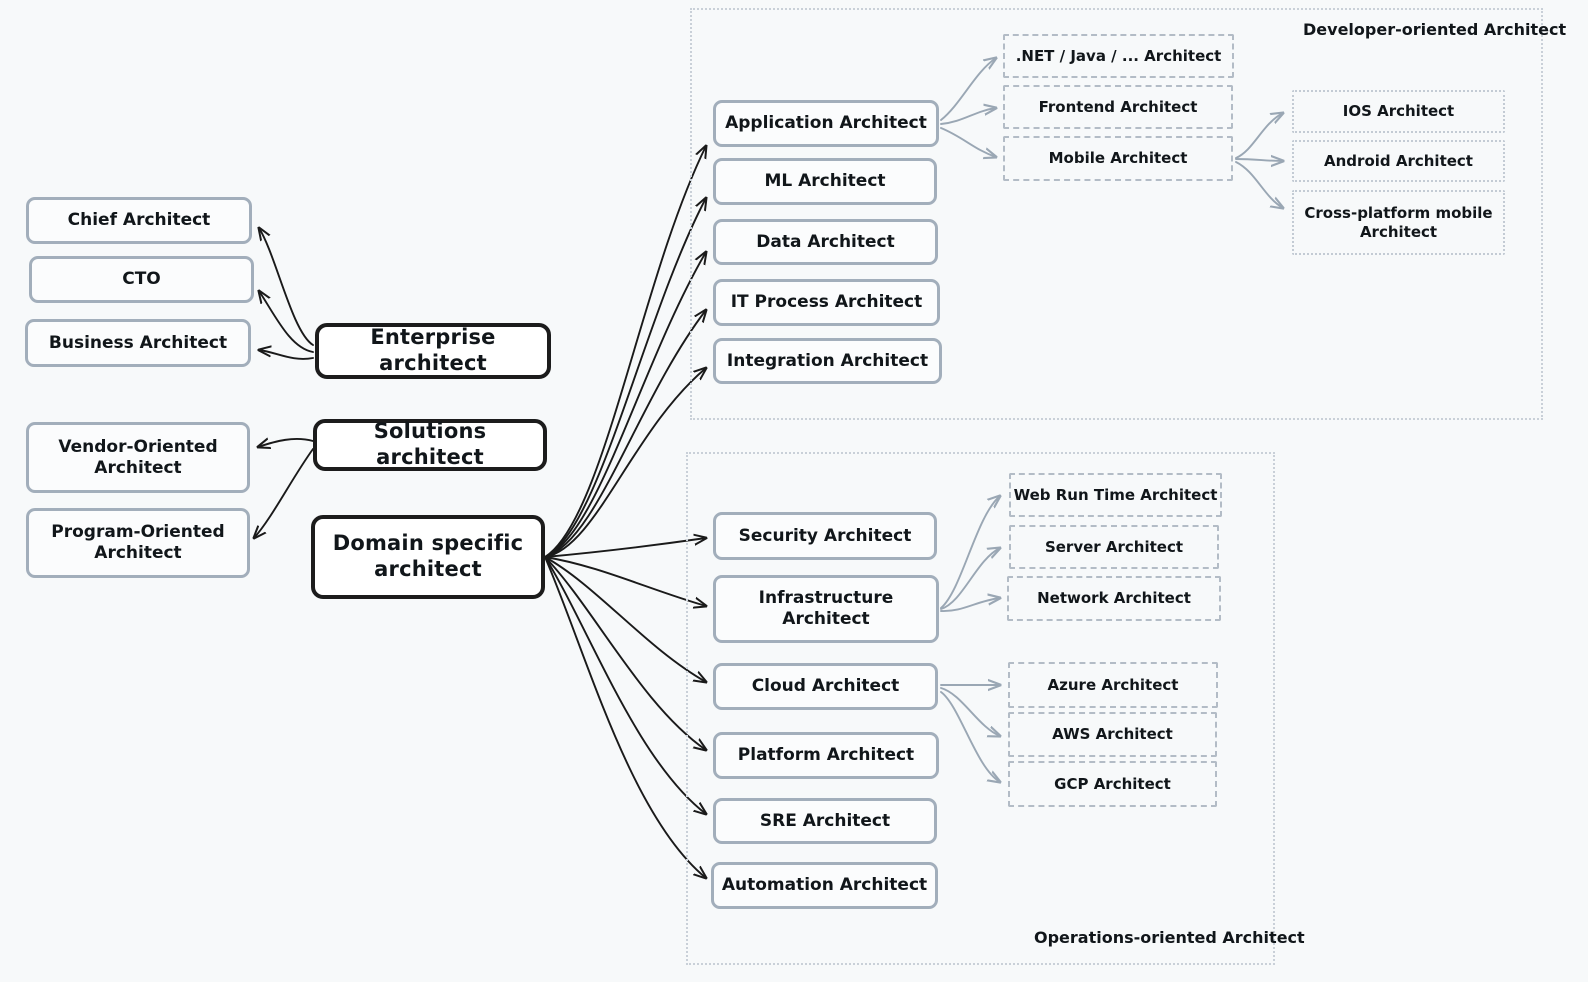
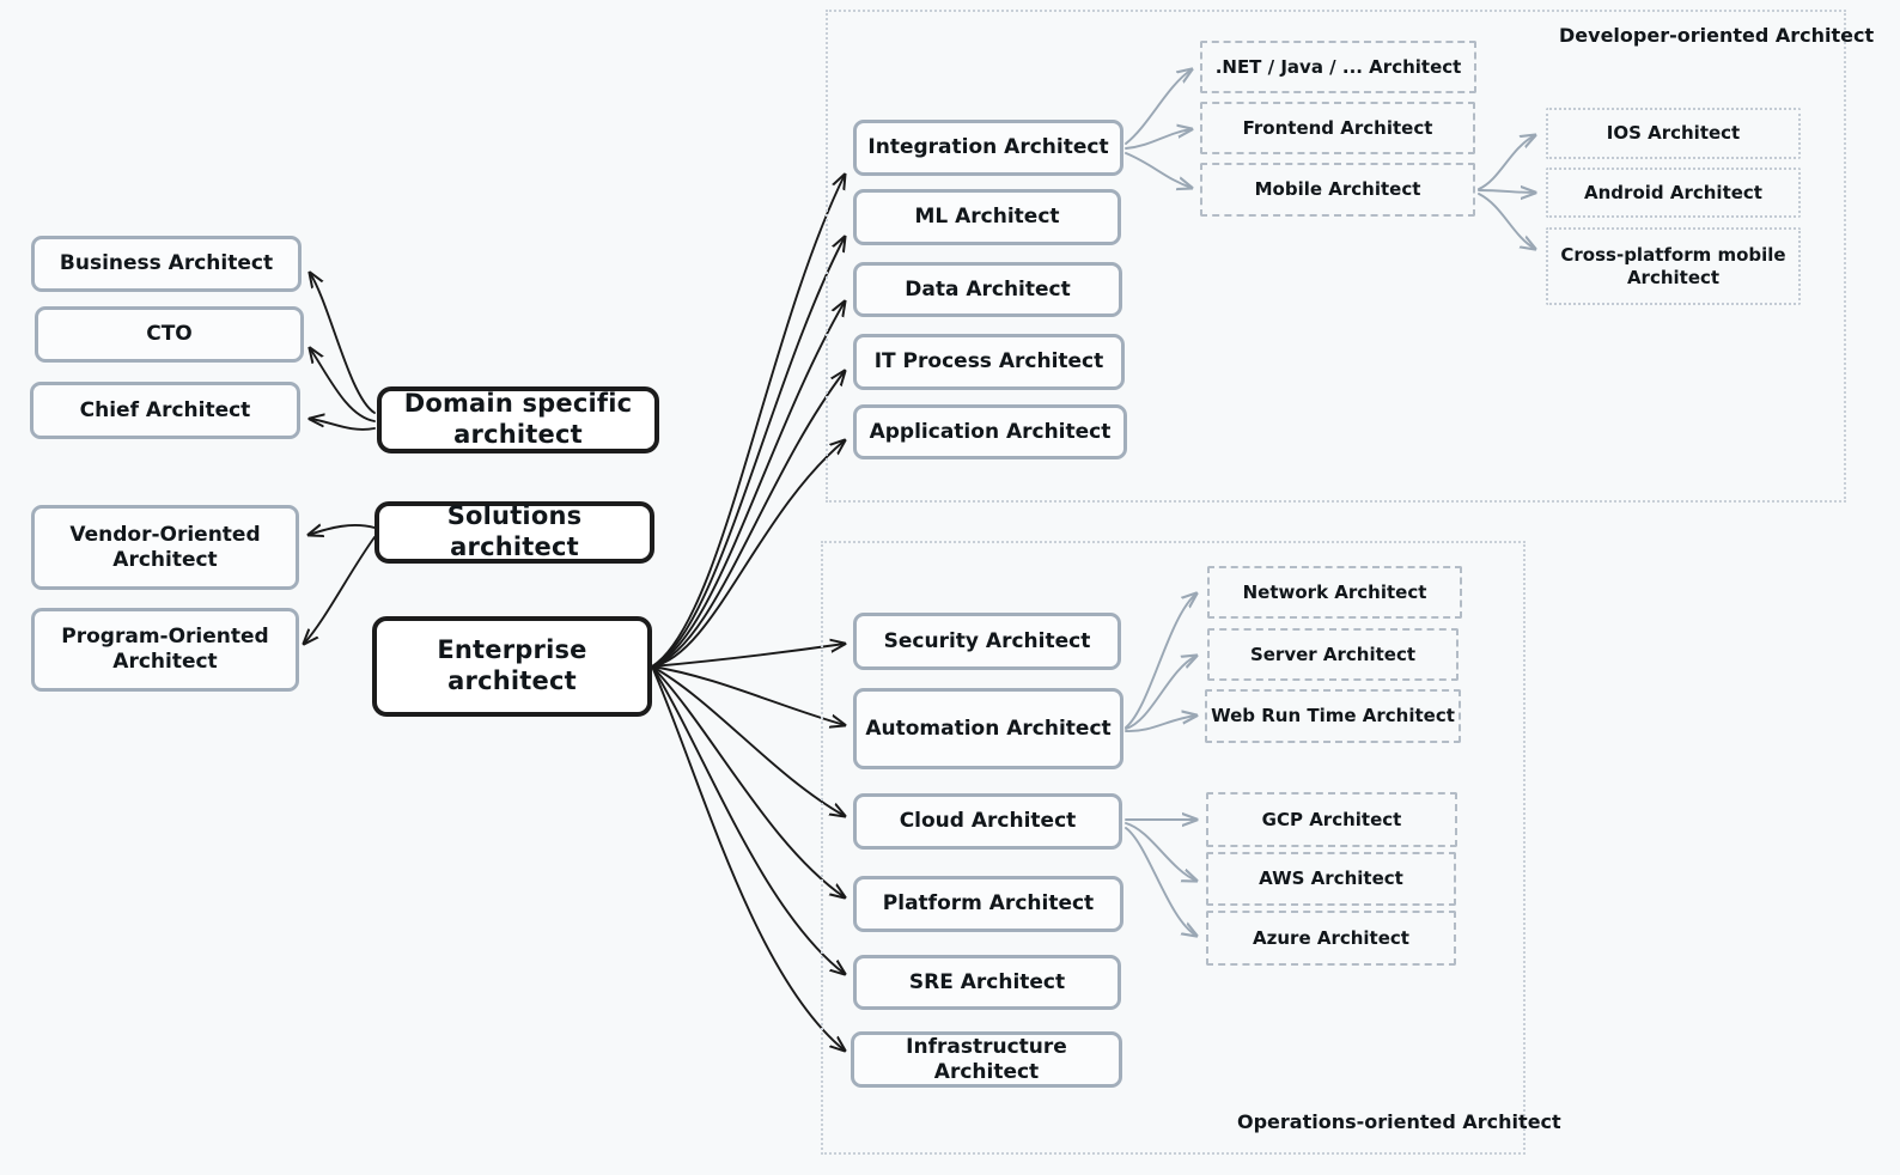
  Developer-oriented Architect
  Operations-oriented Architect
- Enterprise architect
+ Domain specific architect
  Solutions architect
- Domain specific architect
+ Enterprise architect
- Chief Architect
+ Business Architect
  CTO
- Business Architect
+ Chief Architect
  Vendor-Oriented Architect
  Program-Oriented Architect
- Application Architect
+ Integration Architect
  ML Architect
  Data Architect
  IT Process Architect
- Integration Architect
+ Application Architect
  Security Architect
- Infrastructure Architect
+ Automation Architect
  Cloud Architect
  Platform Architect
  SRE Architect
- Automation Architect
+ Infrastructure Architect
  .NET / Java / ... Architect
  Frontend Architect
  Mobile Architect
  IOS Architect
  Android Architect
  Cross-platform mobile Architect
- Web Run Time Architect
+ Network Architect
  Server Architect
- Network Architect
+ Web Run Time Architect
- Azure Architect
+ GCP Architect
  AWS Architect
- GCP Architect
+ Azure Architect
